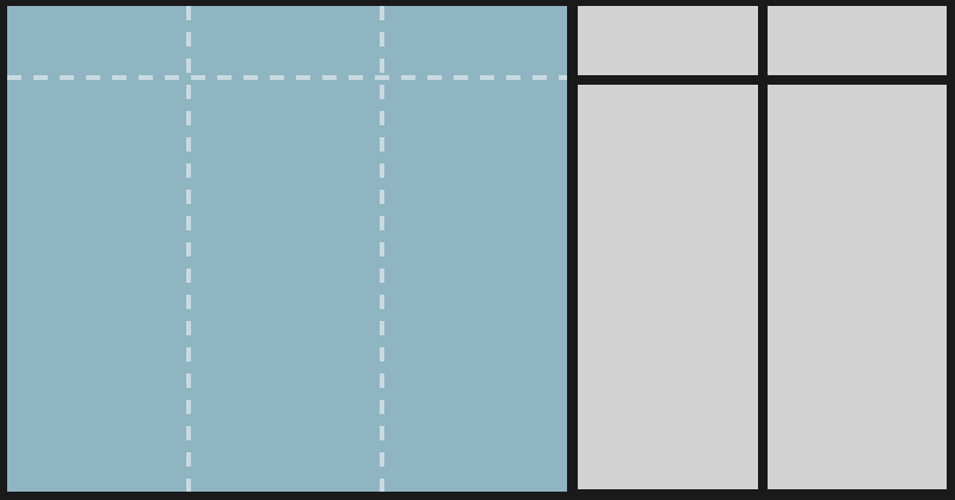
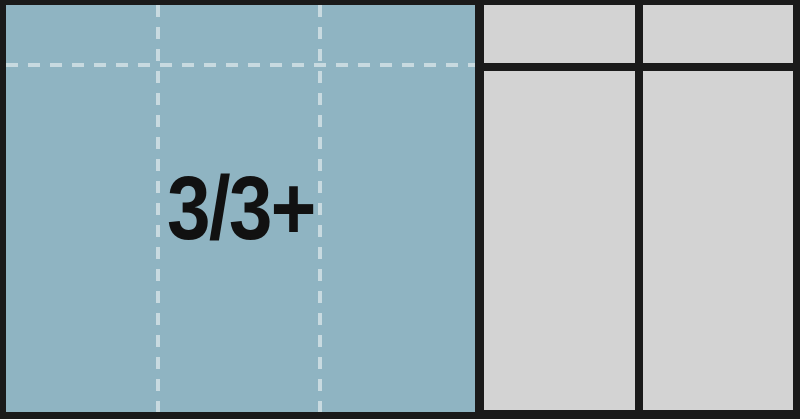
+ 3/3+
